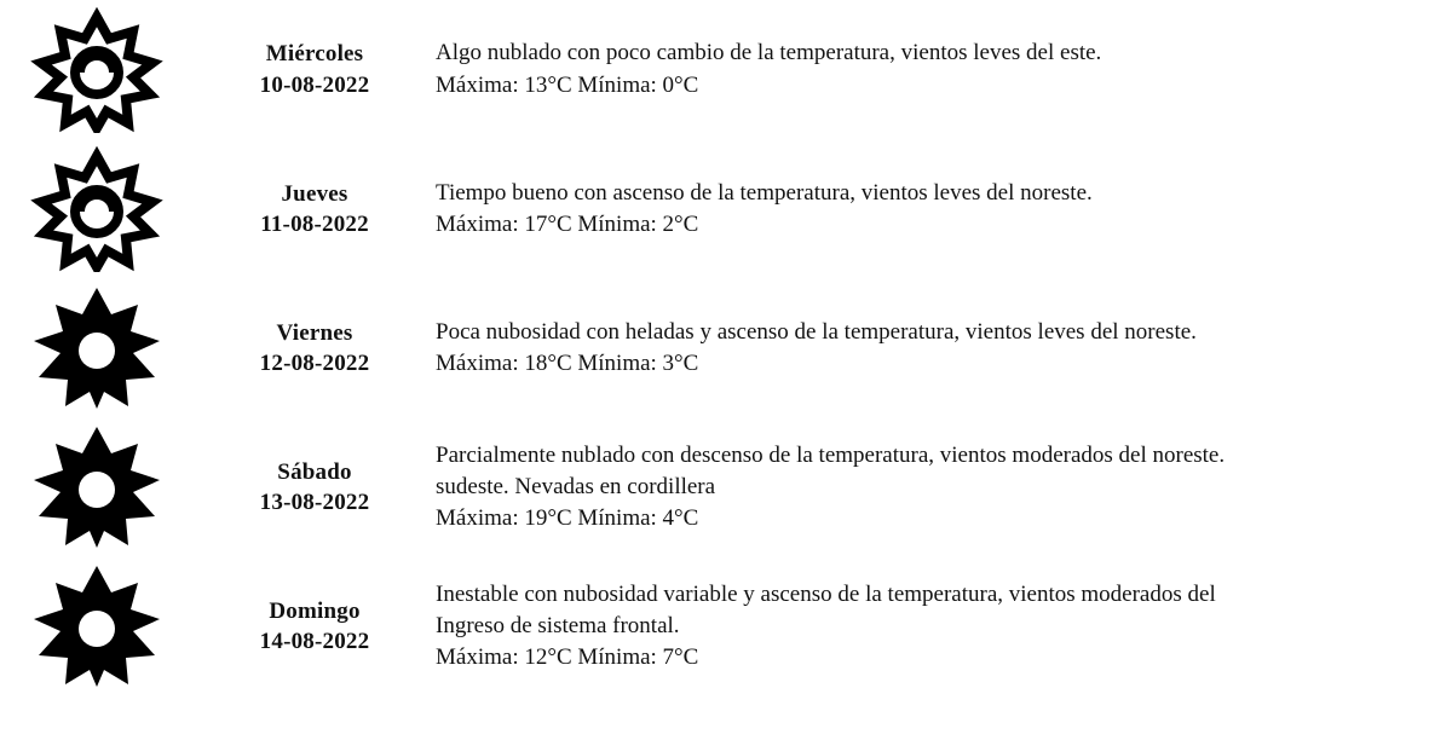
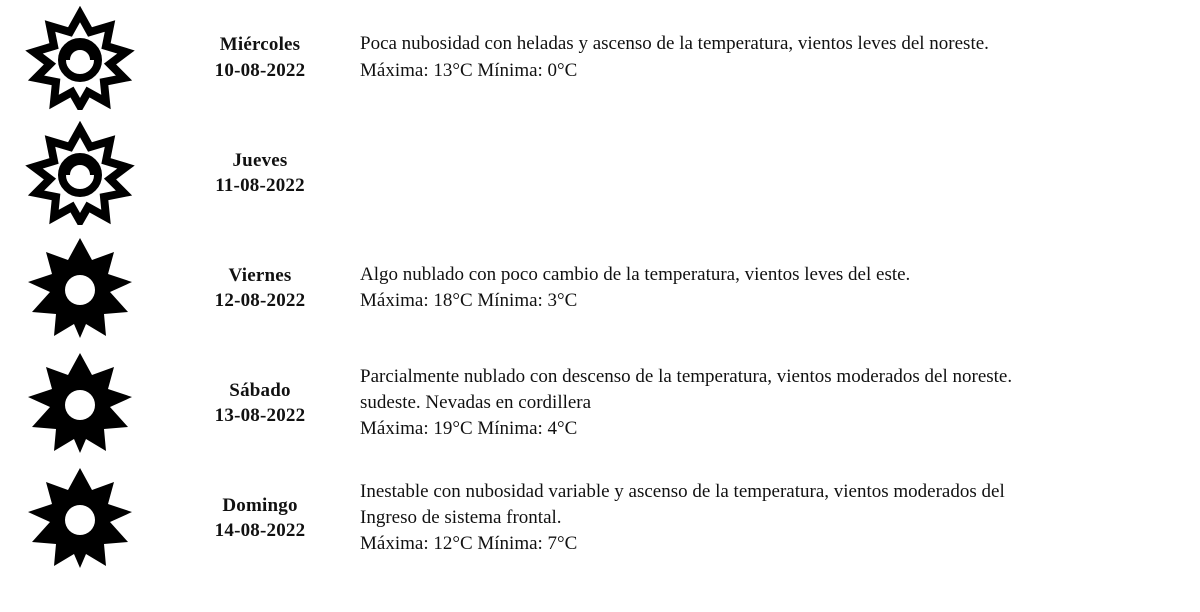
  Miércoles
  10-08-2022
- Algo nublado con poco cambio de la temperatura, vientos leves del este.
+ Poca nubosidad con heladas y ascenso de la temperatura, vientos leves del noreste.
  Máxima: 13°C Mínima: 0°C
  Jueves
  11-08-2022
- Tiempo bueno con ascenso de la temperatura, vientos leves del noreste.
- Máxima: 17°C Mínima: 2°C
  Viernes
  12-08-2022
- Poca nubosidad con heladas y ascenso de la temperatura, vientos leves del noreste.
+ Algo nublado con poco cambio de la temperatura, vientos leves del este.
  Máxima: 18°C Mínima: 3°C
  Sábado
  13-08-2022
  Parcialmente nublado con descenso de la temperatura, vientos moderados del noreste.
  sudeste. Nevadas en cordillera
  Máxima: 19°C Mínima: 4°C
  Domingo
  14-08-2022
  Inestable con nubosidad variable y ascenso de la temperatura, vientos moderados del
  Ingreso de sistema frontal.
  Máxima: 12°C Mínima: 7°C
